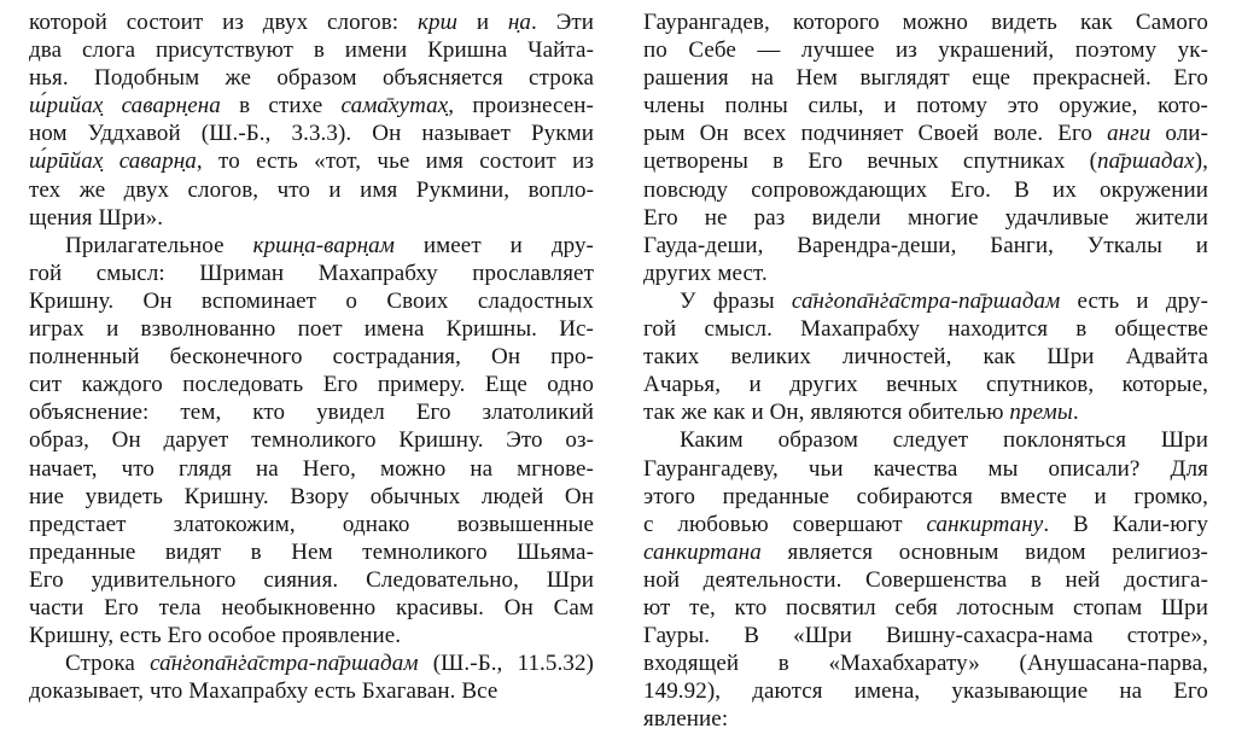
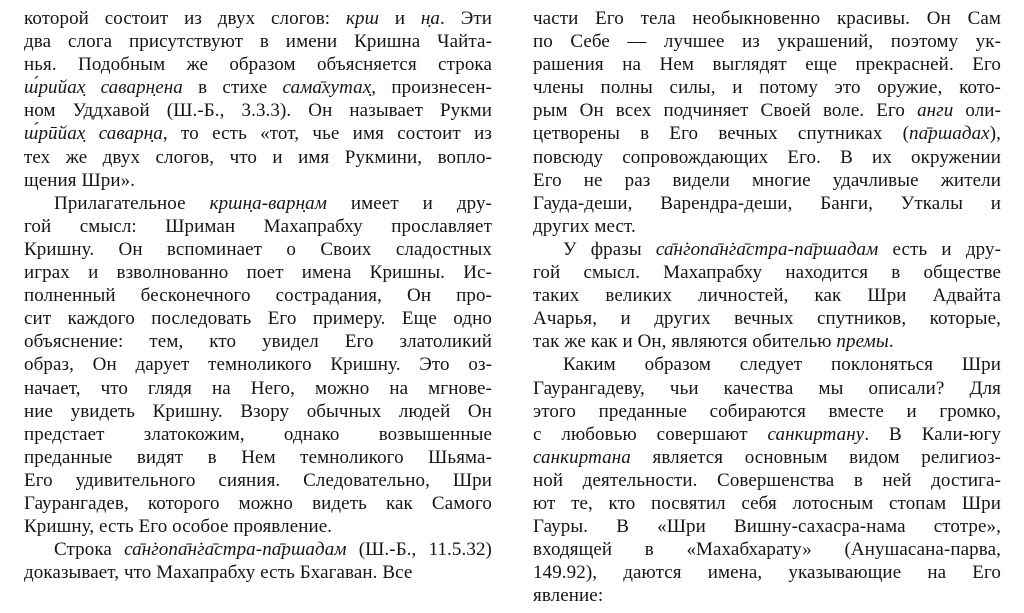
  которой состоит из двух слогов: крш и н̣а. Эти
  два слога присутствуют в имени Кришна Чайта-
  нья. Подобным же образом объясняется строка
  ш́рийах̣ саварн̣ена в стихе сама̄хутах̣, произнесен-
  ном Уддхавой (Ш.-Б., 3.3.3). Он называет Рукми
  ш́рӣйах̣ саварн̣а, то есть «тот, чье имя состоит из
  тех же двух слогов, что и имя Рукмини, вопло-
  щения Шри».
  Прилагательное кршн̣а-варн̣ам имеет и дру-
  гой смысл: Шриман Махапрабху прославляет
  Кришну. Он вспоминает о Своих сладостных
  играх и взволнованно поет имена Кришны. Ис-
  полненный бесконечного сострадания, Он про-
  сит каждого последовать Его примеру. Еще одно
  объяснение: тем, кто увидел Его златоликий
  образ, Он дарует темноликого Кришну. Это оз-
  начает, что глядя на Него, можно на мгнове-
  ние увидеть Кришну. Взору обычных людей Он
  предстает златокожим, однако возвышенные
  преданные видят в Нем темноликого Шьяма-
  Его удивительного сияния. Следовательно, Шри
- части Его тела необыкновенно красивы. Он Сам
+ Гаурангадев, которого можно видеть как Самого
  Кришну, есть Его особое проявление.
  Строка са̄н̇гопа̄н̇га̄стра-па̄ршадам (Ш.-Б., 11.5.32)
  доказывает, что Махапрабху есть Бхагаван. Все
- Гаурангадев, которого можно видеть как Самого
+ части Его тела необыкновенно красивы. Он Сам
  по Себе — лучшее из украшений, поэтому ук-
  рашения на Нем выглядят еще прекрасней. Его
  члены полны силы, и потому это оружие, кото-
  рым Он всех подчиняет Своей воле. Его анги оли-
  цетворены в Его вечных спутниках (па̄ршадах),
  повсюду сопровождающих Его. В их окружении
  Его не раз видели многие удачливые жители
  Гауда-деши, Варендра-деши, Банги, Уткалы и
  других мест.
  У фразы са̄н̇гопа̄н̇га̄стра-па̄ршадам есть и дру-
  гой смысл. Махапрабху находится в обществе
  таких великих личностей, как Шри Адвайта
  Ачарья, и других вечных спутников, которые,
  так же как и Он, являются обителью премы.
  Каким образом следует поклоняться Шри
  Гаурангадеву, чьи качества мы описали? Для
  этого преданные собираются вместе и громко,
  с любовью совершают санкиртану. В Кали-югу
  санкиртана является основным видом религиоз-
  ной деятельности. Совершенства в ней достига-
  ют те, кто посвятил себя лотосным стопам Шри
  Гауры. В «Шри Вишну-сахасра-нама стотре»,
  входящей в «Махабхарату» (Анушасана-парва,
  149.92), даются имена, указывающие на Его
  явление:
